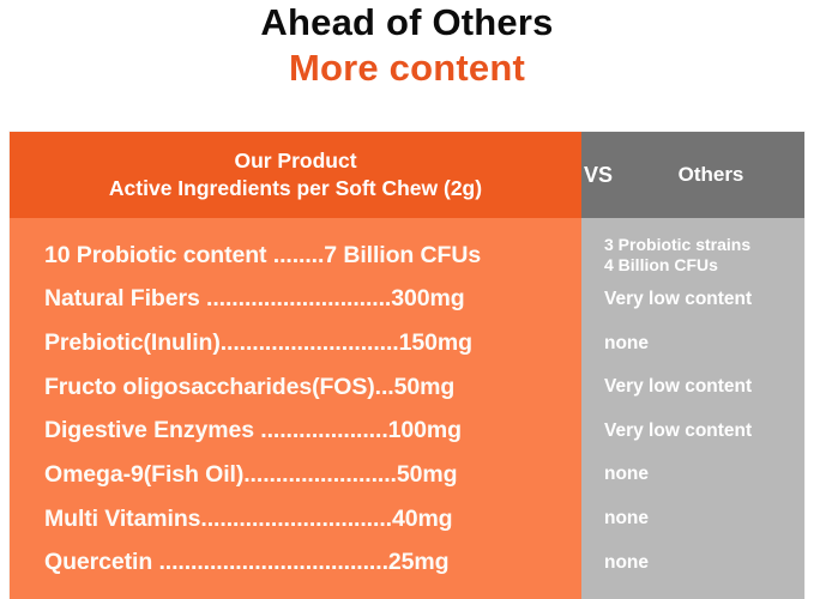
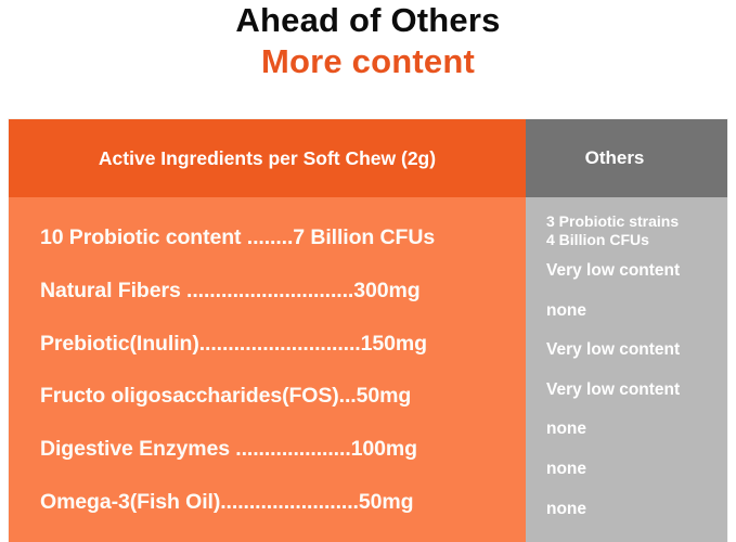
  Ahead of Others
  More content
- Our Product
  Active Ingredients per Soft Chew (2g)
- VS
  Others
  10 Probiotic content ........7 Billion CFUs
  Natural Fibers .............................300mg
  Prebiotic(Inulin)............................150mg
  Fructo oligosaccharides(FOS)...50mg
  Digestive Enzymes ....................100mg
- Omega-9(Fish Oil)........................50mg
+ Omega-3(Fish Oil)........................50mg
- Multi Vitamins..............................40mg
- Quercetin ....................................25mg
  3 Probiotic strains
  4 Billion CFUs
  Very low content
  none
  Very low content
  Very low content
  none
  none
  none
